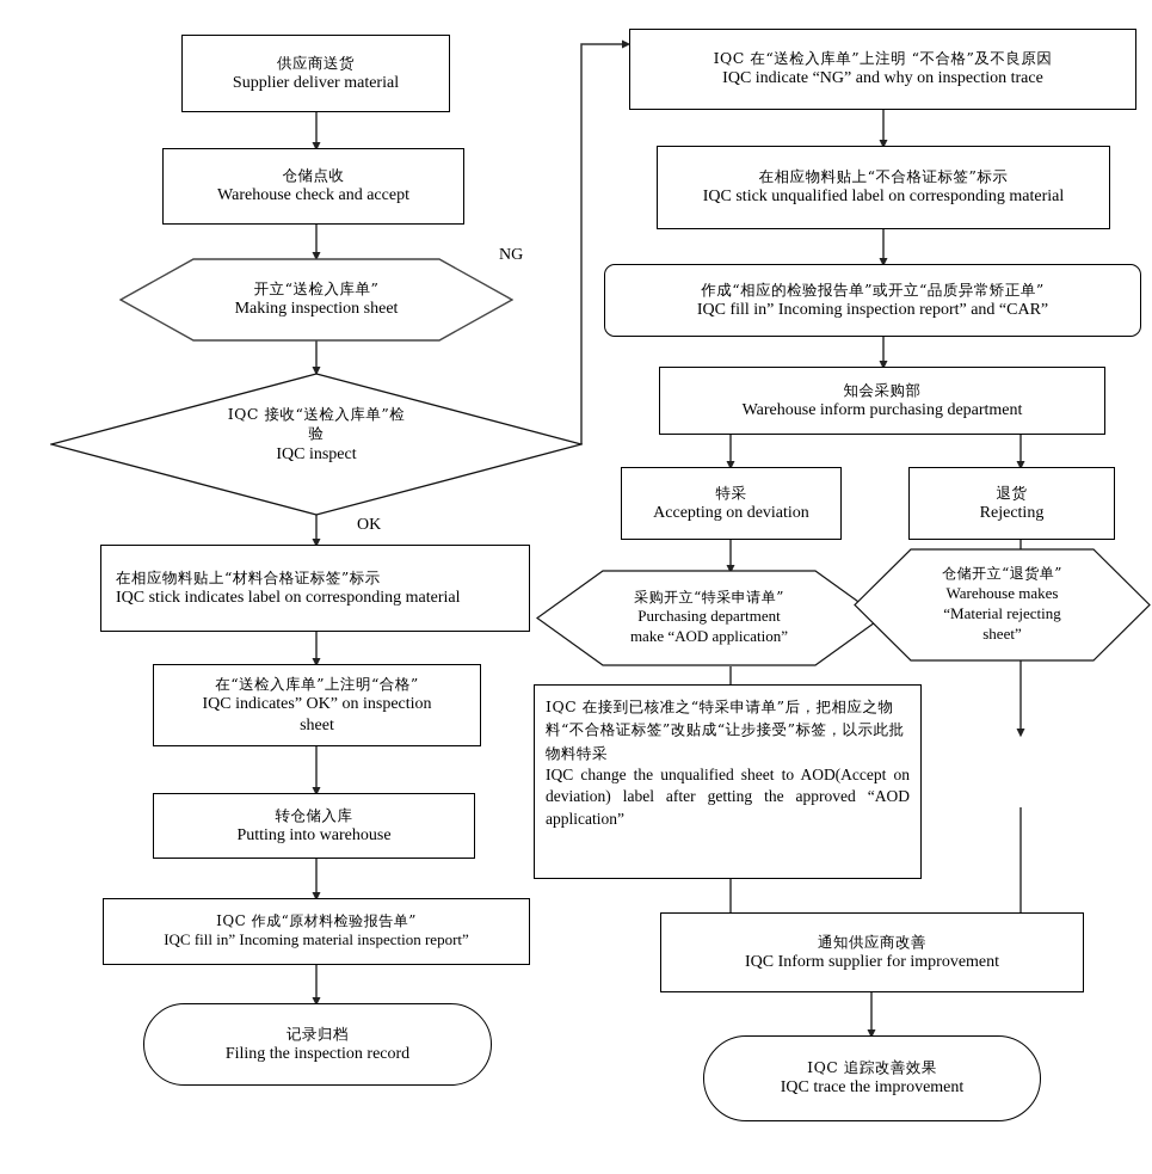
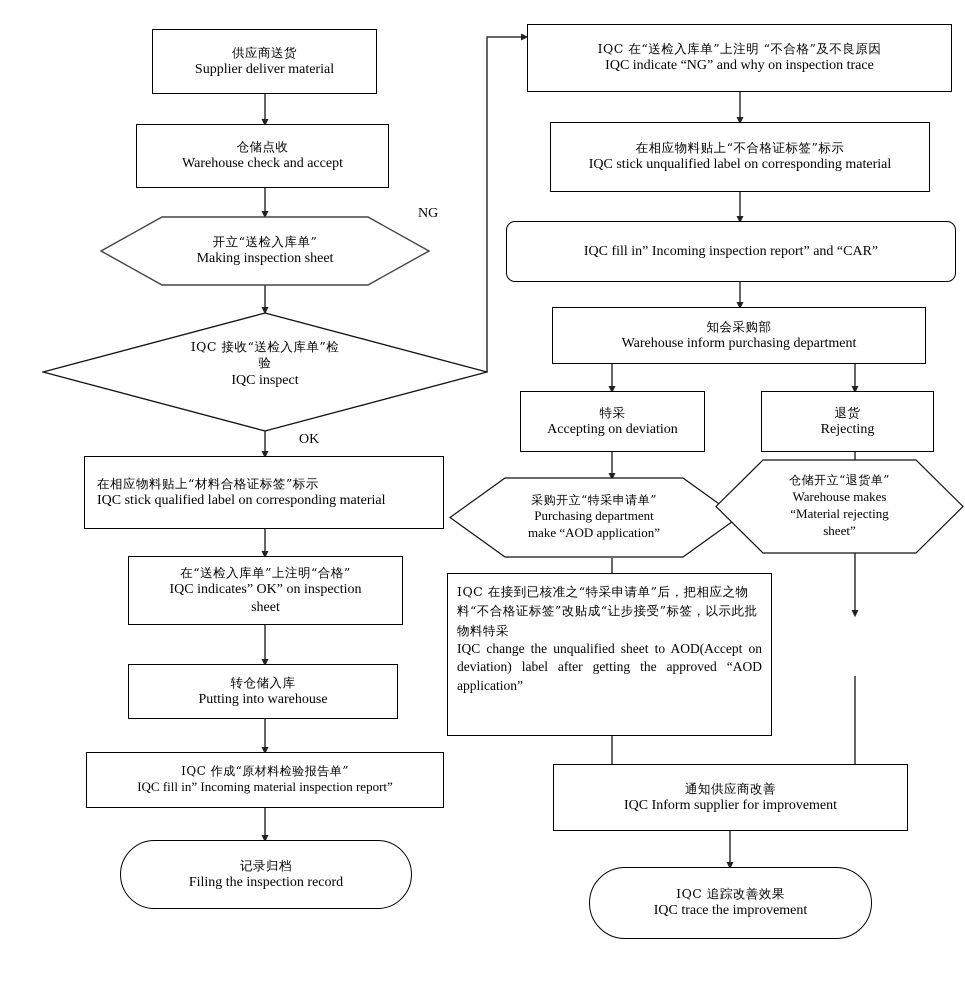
  供应商送货
  Supplier deliver material
  仓储点收
  Warehouse check and accept
  开立“送检入库单”
  Making inspection sheet
  IQC 接收“送检入库单”检
  验
  IQC inspect
  OK
  NG
  在相应物料贴上“材料合格证标签”标示
- IQC stick indicates label on corresponding material
+ IQC stick qualified label on corresponding material
  在“送检入库单”上注明“合格”
  IQC indicates” OK” on inspection
  sheet
  转仓储入库
  Putting into warehouse
  IQC 作成“原材料检验报告单”
  IQC fill in” Incoming material inspection report”
  记录归档
  Filing the inspection record
  IQC 在“送检入库单”上注明 “不合格”及不良原因
  IQC indicate “NG” and why on inspection trace
  在相应物料贴上“不合格证标签”标示
  IQC stick unqualified label on corresponding material
- 作成“相应的检验报告单”或开立“品质异常矫正单”
  IQC fill in” Incoming inspection report” and “CAR”
  知会采购部
  Warehouse inform purchasing department
  特采
  Accepting on deviation
  退货
  Rejecting
  采购开立“特采申请单”
  Purchasing department
  make “AOD application”
  仓储开立“退货单”
  Warehouse makes
  “Material rejecting
  sheet”
  IQC 在接到已核准之“特采申请单”后，把相应之物料“不合格证标签”改贴成“让步接受”标签，以示此批物料特采
  IQC change the unqualified sheet to AOD(Accept on deviation) label after getting the approved “AOD application”
  通知供应商改善
  IQC Inform supplier for improvement
  IQC 追踪改善效果
  IQC trace the improvement
